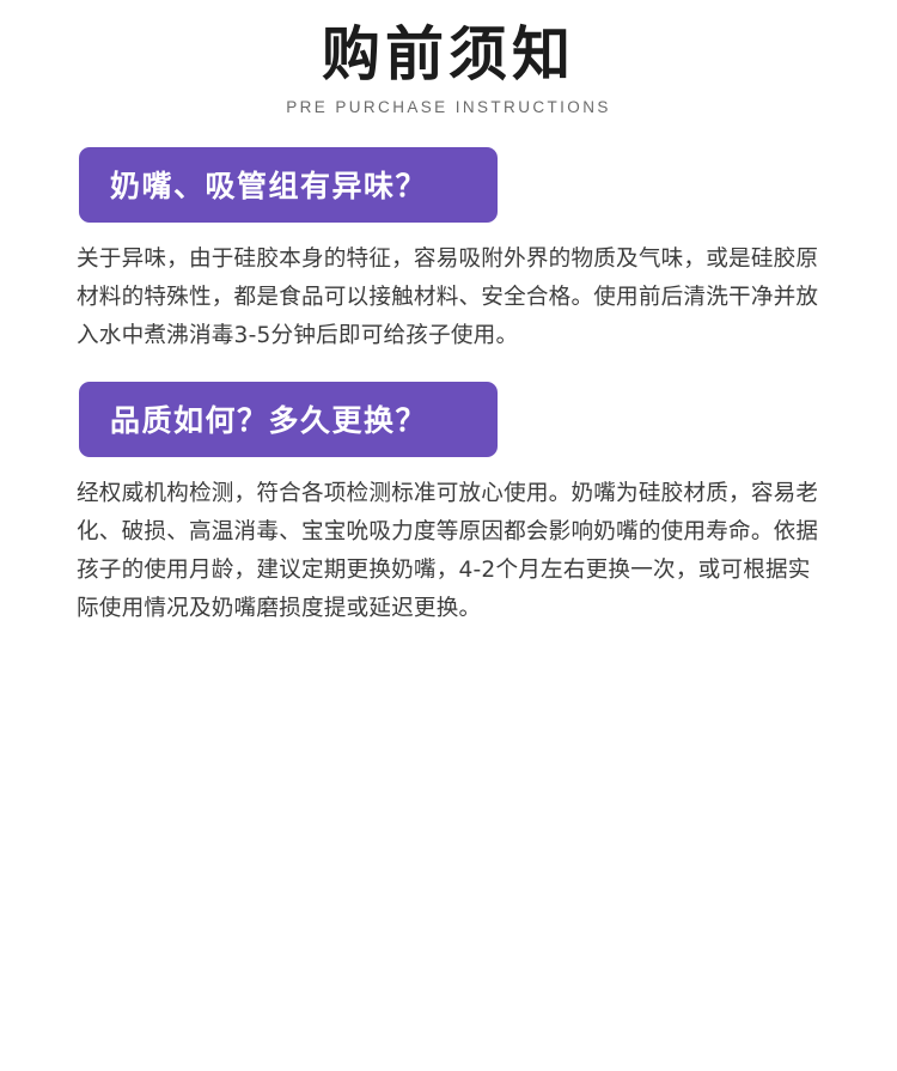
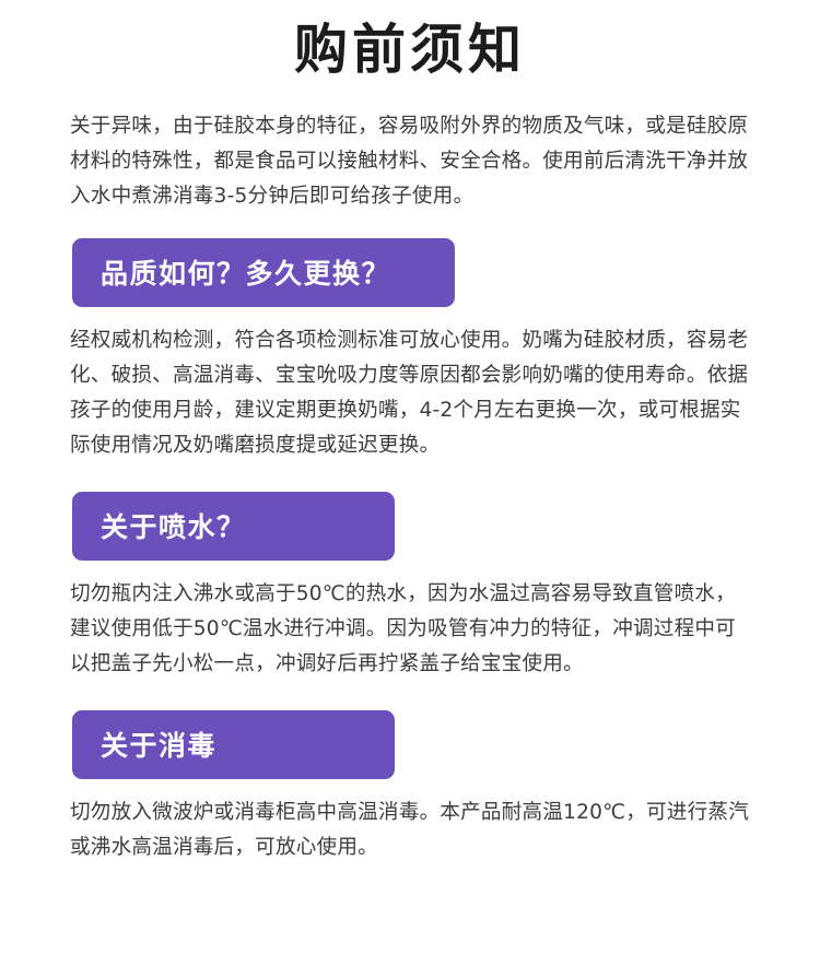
  购前须知
- PRE PURCHASE INSTRUCTIONS
- 奶嘴、吸管组有异味？
  关于异味，由于硅胶本身的特征，容易吸附外界的物质及气味，或是硅胶原材料的特殊性，都是食品可以接触材料、安全合格。使用前后清洗干净并放入水中煮沸消毒3-5分钟后即可给孩子使用。
  品质如何？多久更换？
  经权威机构检测，符合各项检测标准可放心使用。奶嘴为硅胶材质，容易老化、破损、高温消毒、宝宝吮吸力度等原因都会影响奶嘴的使用寿命。依据孩子的使用月龄，建议定期更换奶嘴，4-2个月左右更换一次，或可根据实际使用情况及奶嘴磨损度提或延迟更换。
+ 关于喷水？
+ 切勿瓶内注入沸水或高于50℃的热水，因为水温过高容易导致直管喷水，建议使用低于50℃温水进行冲调。因为吸管有冲力的特征，冲调过程中可以把盖子先小松一点，冲调好后再拧紧盖子给宝宝使用。
+ 关于消毒
+ 切勿放入微波炉或消毒柜高中高温消毒。本产品耐高温120℃，可进行蒸汽或沸水高温消毒后，可放心使用。
